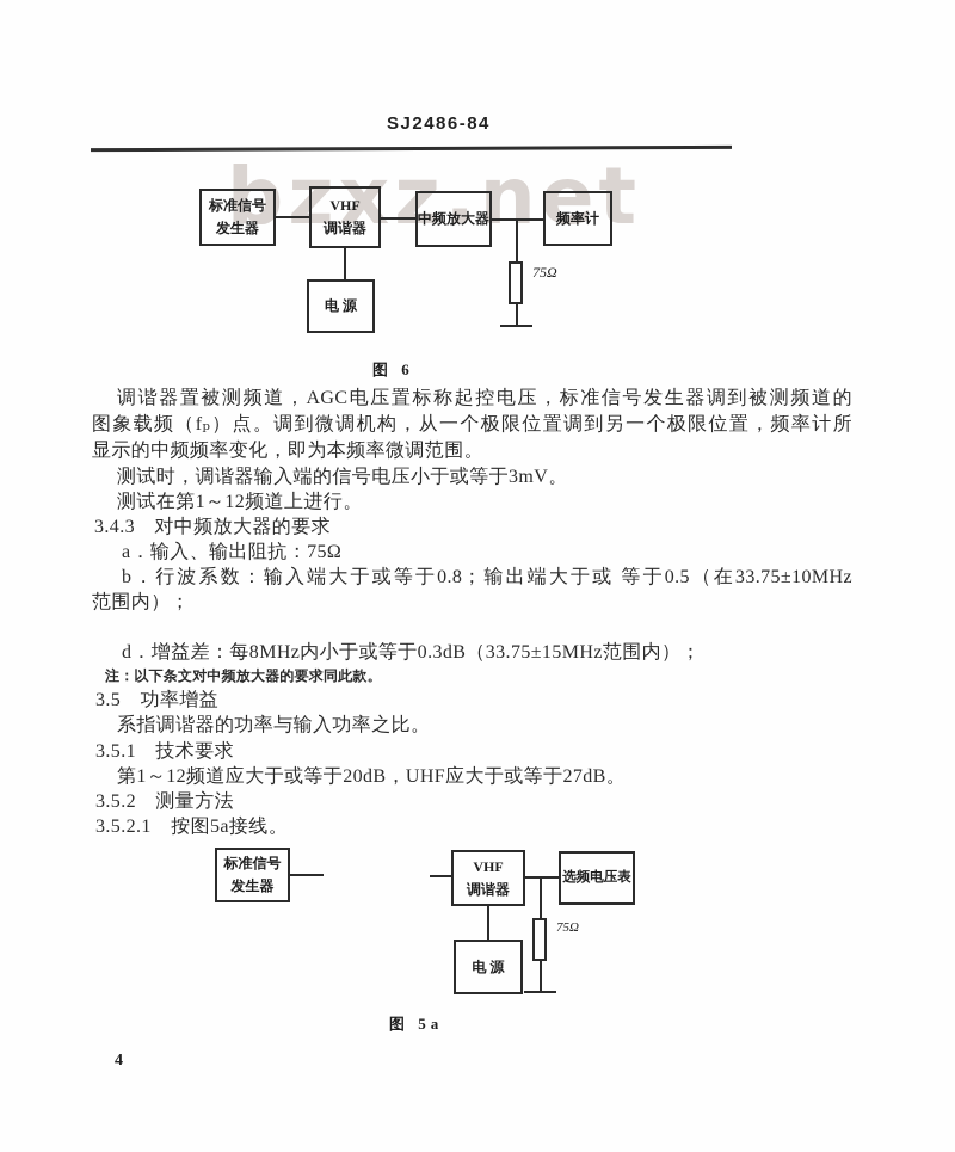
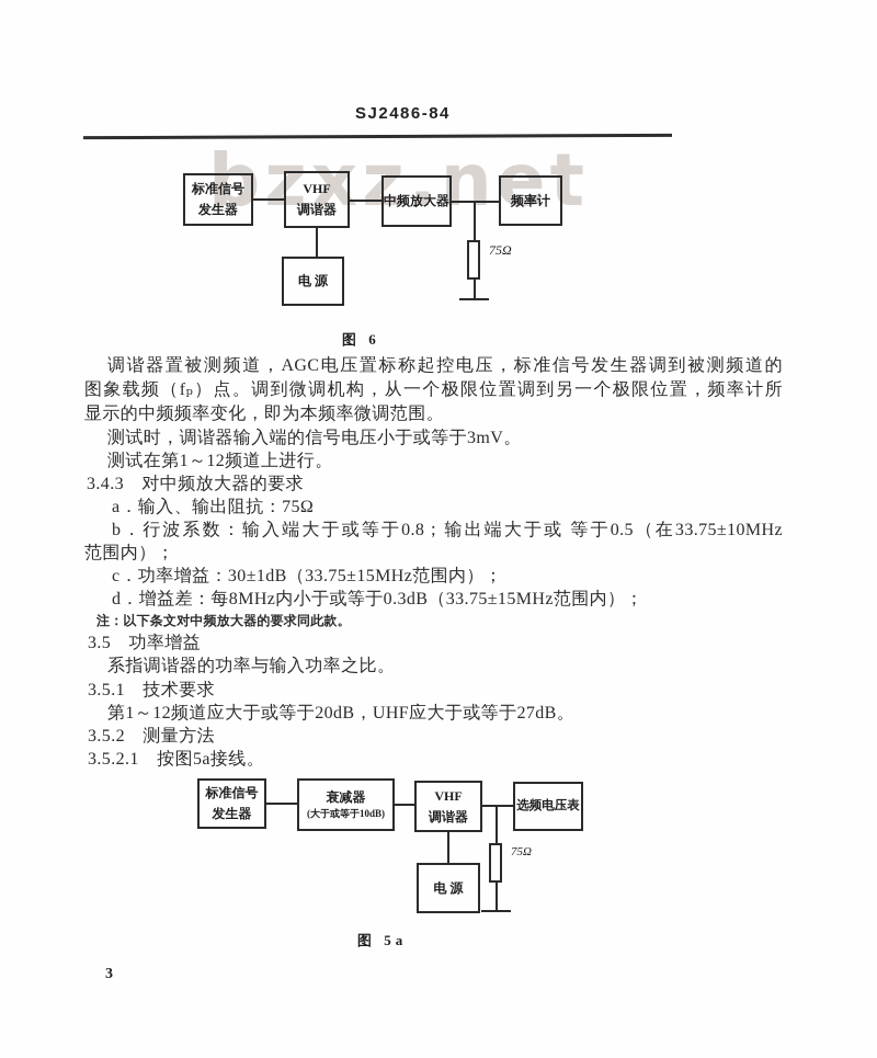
  bzxz.net
  SJ2486-84
  标准信号
  发生器
  VHF
  调谐器
  中频放大器
  频率计
  电 源
  75Ω
  图 6
  调谐器置被测频道，AGC电压置标称起控电压，标准信号发生器调到被测频道的
  图象载频（fₚ）点。调到微调机构，从一个极限位置调到另一个极限位置，频率计所
  显示的中频频率变化，即为本频率微调范围。
  测试时，调谐器输入端的信号电压小于或等于3mV。
  测试在第1～12频道上进行。
  3.4.3 对中频放大器的要求
  a．输入、输出阻抗：75Ω
  b．行波系数：输入端大于或等于0.8；输出端大于或 等于0.5（在33.75±10MHz
  范围内）；
+ c．功率增益：30±1dB（33.75±15MHz范围内）；
  d．增益差：每8MHz内小于或等于0.3dB（33.75±15MHz范围内）；
  注：以下条文对中频放大器的要求同此款。
  3.5 功率增益
  系指调谐器的功率与输入功率之比。
  3.5.1 技术要求
  第1～12频道应大于或等于20dB，UHF应大于或等于27dB。
  3.5.2 测量方法
  3.5.2.1 按图5a接线。
  标准信号
  发生器
+ 衰减器
+ (大于或等于10dB)
  VHF
  调谐器
  选频电压表
  电 源
  75Ω
  图 5a
- 4
+ 3
